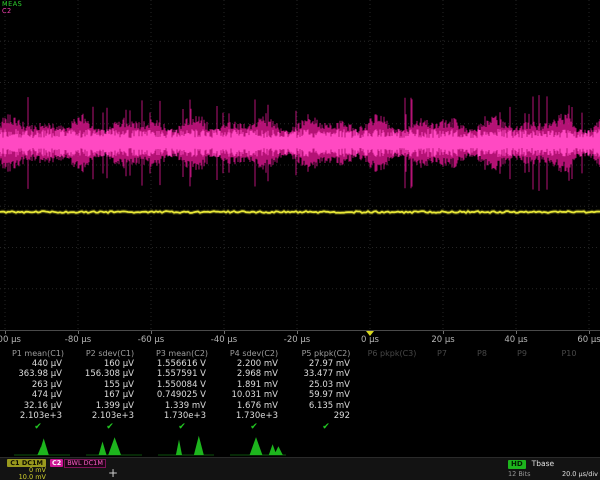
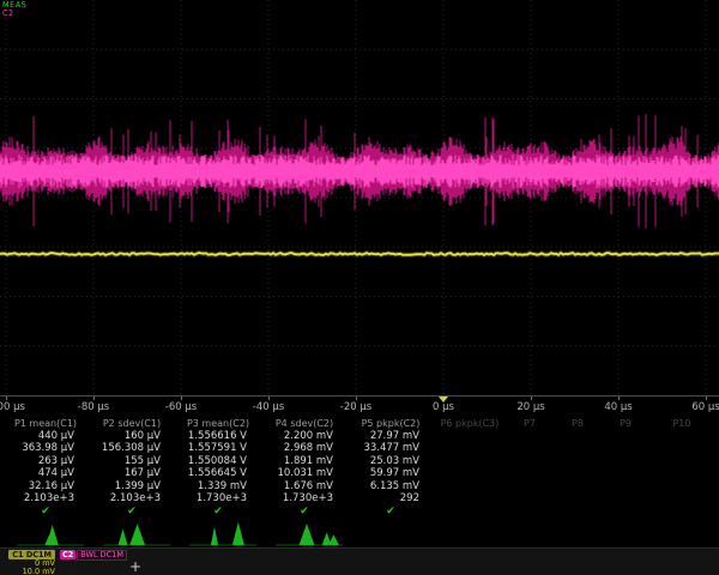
  MEAS
  C2
  -80 µs
  -60 µs
  -40 µs
  -20 µs
  0 µs
  20 µs
  40 µs
  60 µs
  P1 mean(C1)
  P2 sdev(C1)
  P3 mean(C2)
  P4 sdev(C2)
  P5 pkpk(C2)
  P6 pkpk(C3)
  P7
  P8
  P9
  P10
  440 µV
  160 µV
  1.556616 V
  2.200 mV
  27.97 mV
  363.98 µV
  156.308 µV
  1.557591 V
  2.968 mV
  33.477 mV
  263 µV
  155 µV
  1.550084 V
  1.891 mV
  25.03 mV
  474 µV
  167 µV
- 0.749025 V
+ 1.556645 V
  10.031 mV
  59.97 mV
  32.16 µV
  1.399 µV
  1.339 mV
  1.676 mV
  6.135 mV
  2.103e+3
  2.103e+3
  1.730e+3
  1.730e+3
  292
  ✔
  ✔
  ✔
  ✔
  ✔
  C1 DC1M
  0 mV
  10.0 mV
  C2 BWL DC1M
  +
- HD Tbase
- 12 Bits
- 20.0 µs/div
